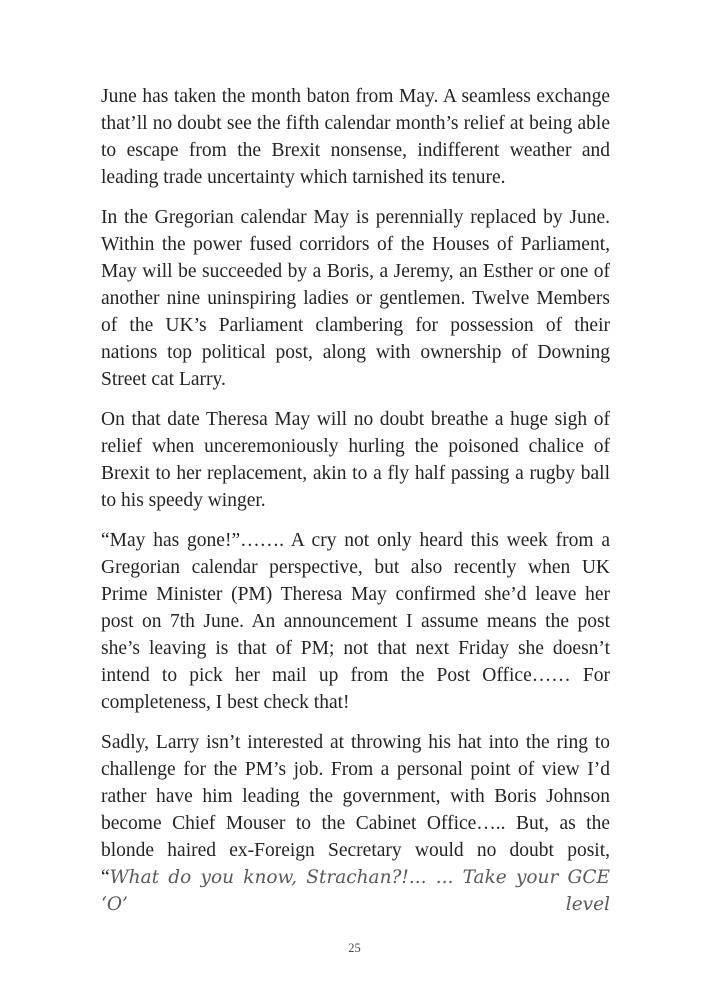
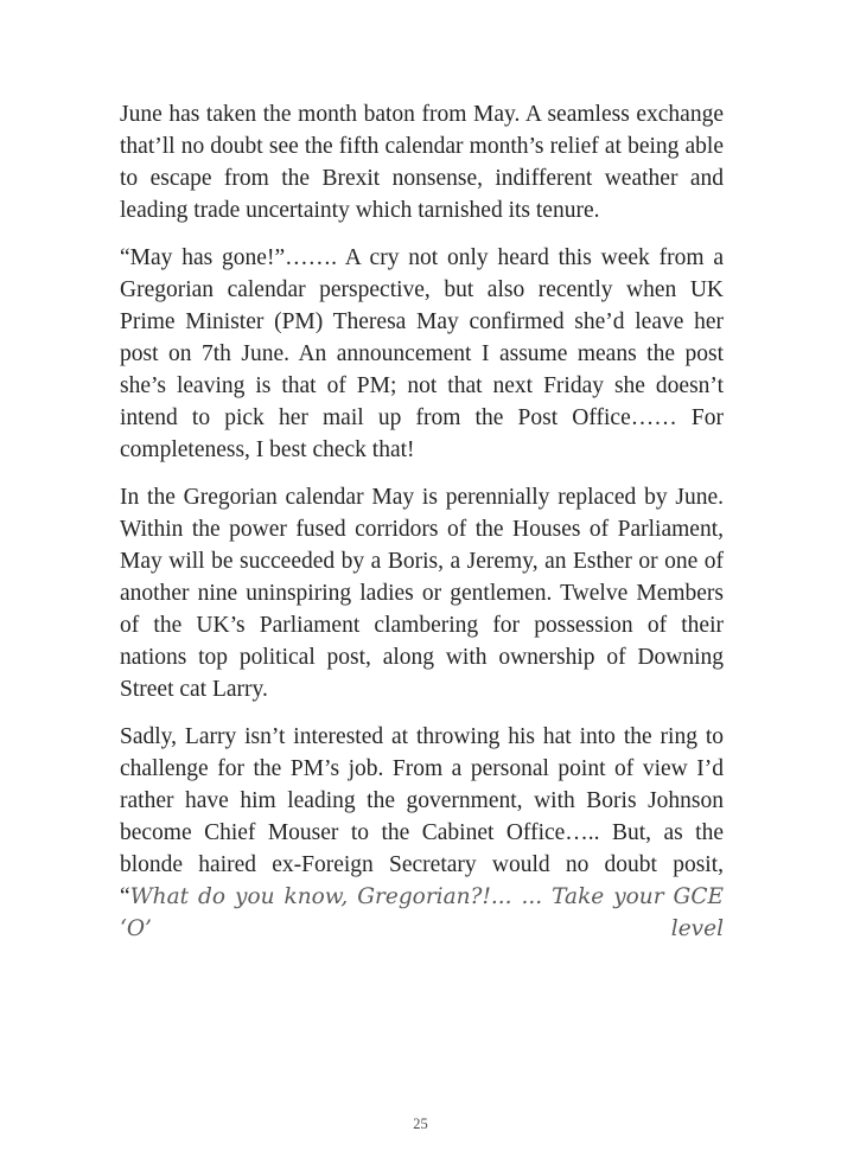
  June has taken the month baton from May. A seamless exchange that’ll no doubt see the fifth calendar month’s relief at being able to escape from the Brexit nonsense, indifferent weather and leading trade uncertainty which tarnished its tenure.
- In the Gregorian calendar May is perennially replaced by June. Within the power fused corridors of the Houses of Parliament, May will be succeeded by a Boris, a Jeremy, an Esther or one of another nine uninspiring ladies or gentlemen. Twelve Members of the UK’s Parliament clambering for possession of their nations top political post, along with ownership of Downing Street cat Larry.
+ “May has gone!”……. A cry not only heard this week from a Gregorian calendar perspective, but also recently when UK Prime Minister (PM) Theresa May confirmed she’d leave her post on 7th June. An announcement I assume means the post she’s leaving is that of PM; not that next Friday she doesn’t intend to pick her mail up from the Post Office…… For completeness, I best check that!
- On that date Theresa May will no doubt breathe a huge sigh of relief when unceremoniously hurling the poisoned chalice of Brexit to her replacement, akin to a fly half passing a rugby ball to his speedy winger.
- “May has gone!”……. A cry not only heard this week from a Gregorian calendar perspective, but also recently when UK Prime Minister (PM) Theresa May confirmed she’d leave her post on 7th June. An announcement I assume means the post she’s leaving is that of PM; not that next Friday she doesn’t intend to pick her mail up from the Post Office…… For completeness, I best check that!
+ In the Gregorian calendar May is perennially replaced by June. Within the power fused corridors of the Houses of Parliament, May will be succeeded by a Boris, a Jeremy, an Esther or one of another nine uninspiring ladies or gentlemen. Twelve Members of the UK’s Parliament clambering for possession of their nations top political post, along with ownership of Downing Street cat Larry.
- Sadly, Larry isn’t interested at throwing his hat into the ring to challenge for the PM’s job. From a personal point of view I’d rather have him leading the government, with Boris Johnson become Chief Mouser to the Cabinet Office….. But, as the blonde haired ex-Foreign Secretary would no doubt posit, “What do you know, Strachan?!... ... Take your GCE ‘O’ level
+ Sadly, Larry isn’t interested at throwing his hat into the ring to challenge for the PM’s job. From a personal point of view I’d rather have him leading the government, with Boris Johnson become Chief Mouser to the Cabinet Office….. But, as the blonde haired ex-Foreign Secretary would no doubt posit, “What do you know, Gregorian?!... ... Take your GCE ‘O’ level
  25
